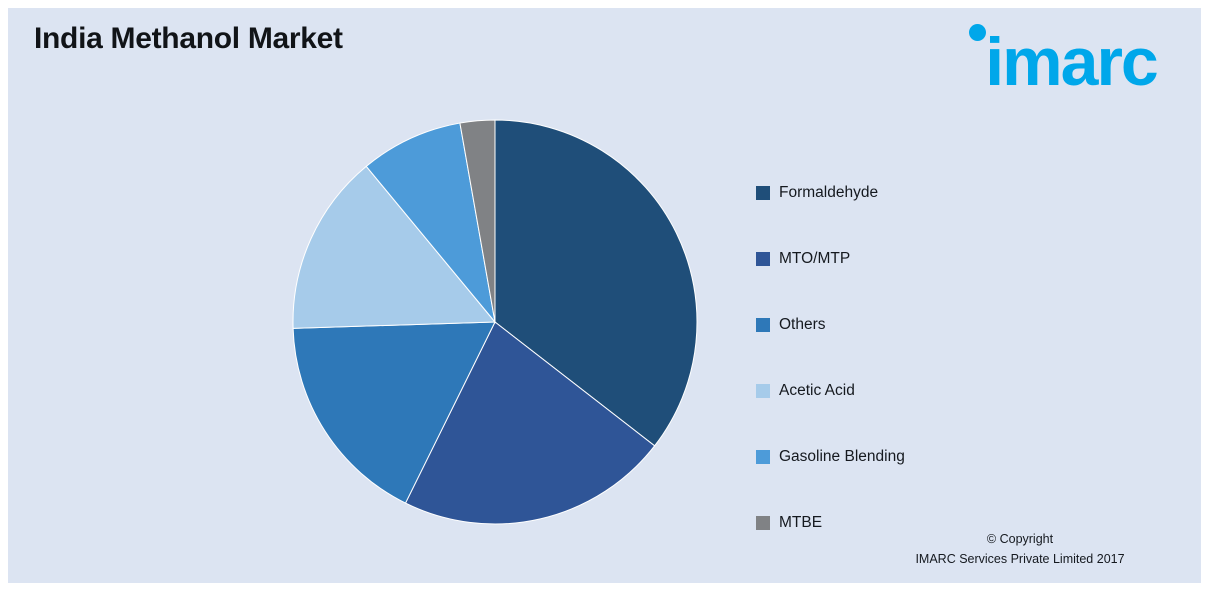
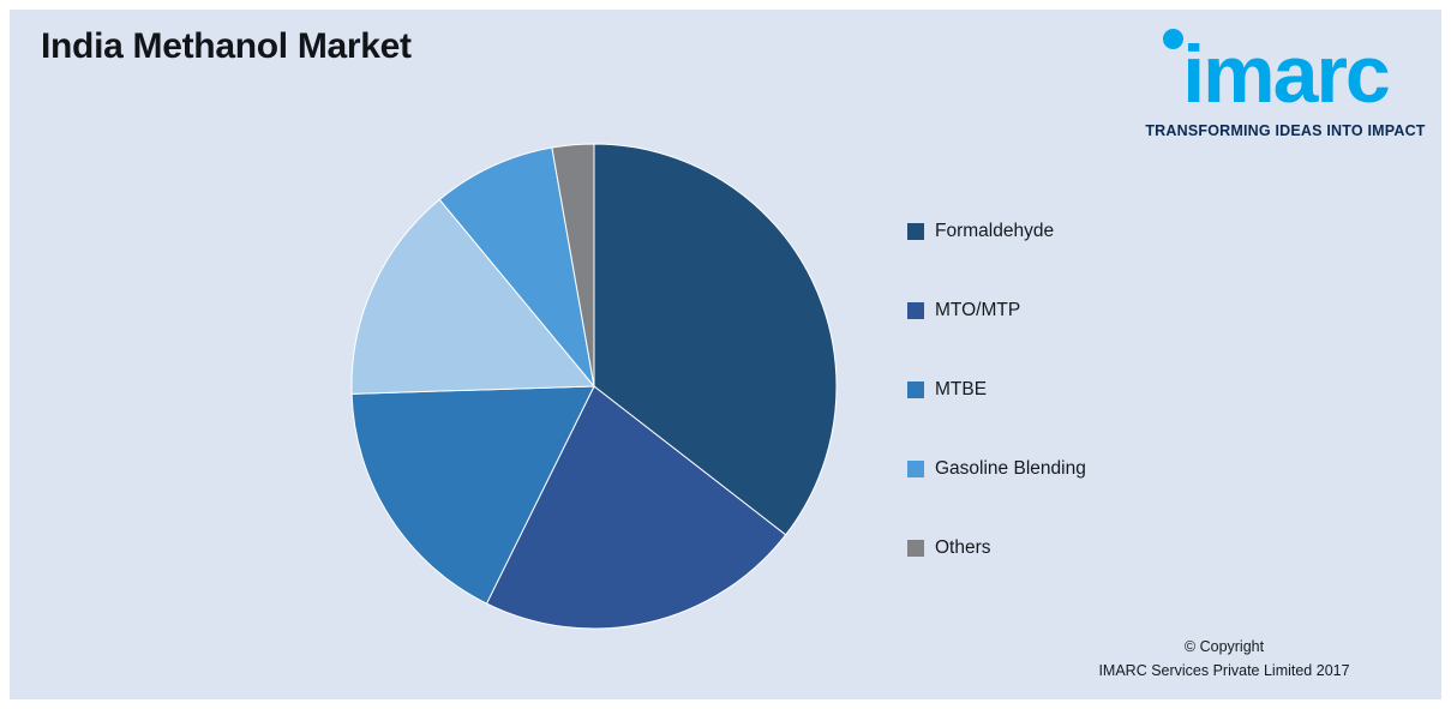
  India Methanol Market
  imarc
+ TRANSFORMING IDEAS INTO IMPACT
  Formaldehyde
  MTO/MTP
- Others
+ MTBE
- Acetic Acid
  Gasoline Blending
- MTBE
+ Others
  © Copyright
  IMARC Services Private Limited 2017
